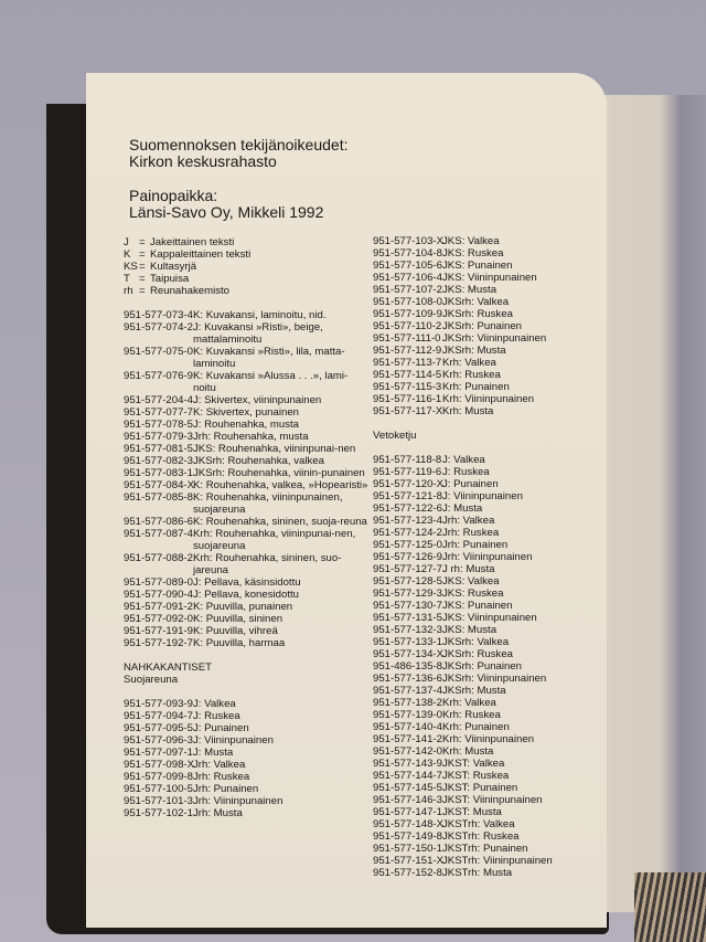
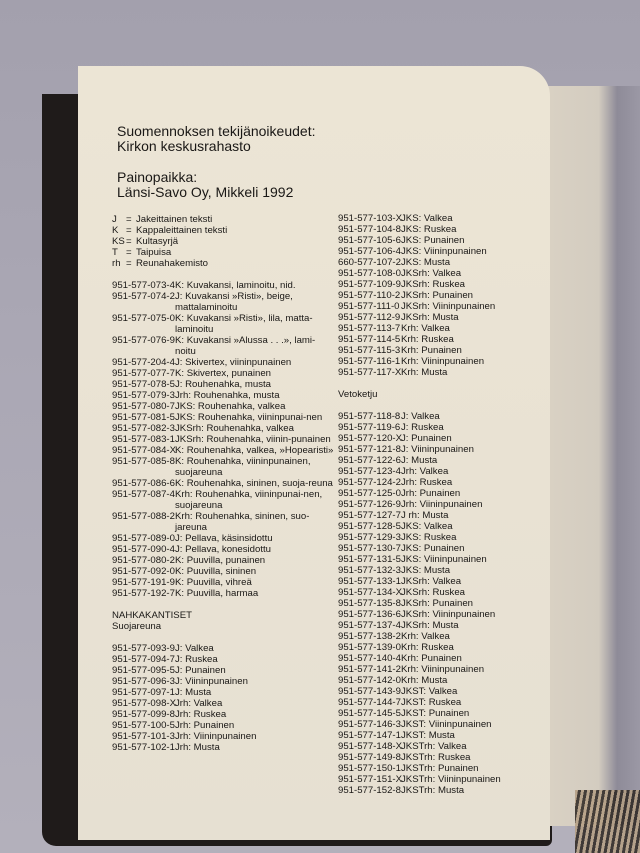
  Suomennoksen tekijänoikeudet:
  Kirkon keskusrahasto
  Painopaikka:
  Länsi-Savo Oy, Mikkeli 1992
  J
  =
  Jakeittainen teksti
  K
  =
  Kappaleittainen teksti
  KS
  =
  Kultasyrjä
  T
  =
  Taipuisa
  rh
  =
  Reunahakemisto
  951-577-073-4
  K: Kuvakansi, laminoitu, nid.
  951-577-074-2
  J: Kuvakansi »Risti», beige, mattalaminoitu
  951-577-075-0
  K: Kuvakansi »Risti», lila, matta-laminoitu
  951-577-076-9
  K: Kuvakansi »Alussa . . .», lami-noitu
  951-577-204-4
  J: Skivertex, viininpunainen
  951-577-077-7
  K: Skivertex, punainen
  951-577-078-5
  J: Rouhenahka, musta
  951-577-079-3
  Jrh: Rouhenahka, musta
+ 951-577-080-7
+ JKS: Rouhenahka, valkea
  951-577-081-5
  JKS: Rouhenahka, viininpunai-nen
  951-577-082-3
  JKSrh: Rouhenahka, valkea
  951-577-083-1
  JKSrh: Rouhenahka, viinin-punainen
  951-577-084-X
  K: Rouhenahka, valkea, »Hopearisti»
  951-577-085-8
  K: Rouhenahka, viininpunainen, suojareuna
  951-577-086-6
  K: Rouhenahka, sininen, suoja-reuna
  951-577-087-4
  Krh: Rouhenahka, viininpunai-nen, suojareuna
  951-577-088-2
  Krh: Rouhenahka, sininen, suo-jareuna
  951-577-089-0
  J: Pellava, käsinsidottu
  951-577-090-4
  J: Pellava, konesidottu
- 951-577-091-2
+ 951-577-080-2
  K: Puuvilla, punainen
  951-577-092-0
  K: Puuvilla, sininen
  951-577-191-9
  K: Puuvilla, vihreä
  951-577-192-7
  K: Puuvilla, harmaa
  NAHKAKANTISET
  Suojareuna
  951-577-093-9
  J: Valkea
  951-577-094-7
  J: Ruskea
  951-577-095-5
  J: Punainen
  951-577-096-3
  J: Viininpunainen
  951-577-097-1
  J: Musta
  951-577-098-X
  Jrh: Valkea
  951-577-099-8
  Jrh: Ruskea
  951-577-100-5
  Jrh: Punainen
  951-577-101-3
  Jrh: Viininpunainen
  951-577-102-1
  Jrh: Musta
  951-577-103-X
  JKS: Valkea
  951-577-104-8
  JKS: Ruskea
  951-577-105-6
  JKS: Punainen
  951-577-106-4
  JKS: Viininpunainen
- 951-577-107-2
+ 660-577-107-2
  JKS: Musta
  951-577-108-0
  JKSrh: Valkea
  951-577-109-9
  JKSrh: Ruskea
  951-577-110-2
  JKSrh: Punainen
  951-577-111-0
  JKSrh: Viininpunainen
  951-577-112-9
  JKSrh: Musta
  951-577-113-7
  Krh: Valkea
  951-577-114-5
  Krh: Ruskea
  951-577-115-3
  Krh: Punainen
  951-577-116-1
  Krh: Viininpunainen
  951-577-117-X
  Krh: Musta
  Vetoketju
  951-577-118-8
  J: Valkea
  951-577-119-6
  J: Ruskea
  951-577-120-X
  J: Punainen
  951-577-121-8
  J: Viininpunainen
  951-577-122-6
  J: Musta
  951-577-123-4
  Jrh: Valkea
  951-577-124-2
  Jrh: Ruskea
  951-577-125-0
  Jrh: Punainen
  951-577-126-9
  Jrh: Viininpunainen
  951-577-127-7
  J rh: Musta
  951-577-128-5
  JKS: Valkea
  951-577-129-3
  JKS: Ruskea
  951-577-130-7
  JKS: Punainen
  951-577-131-5
  JKS: Viininpunainen
  951-577-132-3
  JKS: Musta
  951-577-133-1
  JKSrh: Valkea
  951-577-134-X
  JKSrh: Ruskea
- 951-486-135-8
+ 951-577-135-8
  JKSrh: Punainen
  951-577-136-6
  JKSrh: Viininpunainen
  951-577-137-4
  JKSrh: Musta
  951-577-138-2
  Krh: Valkea
  951-577-139-0
  Krh: Ruskea
  951-577-140-4
  Krh: Punainen
  951-577-141-2
  Krh: Viininpunainen
  951-577-142-0
  Krh: Musta
  951-577-143-9
  JKST: Valkea
  951-577-144-7
  JKST: Ruskea
  951-577-145-5
  JKST: Punainen
  951-577-146-3
  JKST: Viininpunainen
  951-577-147-1
  JKST: Musta
  951-577-148-X
  JKSTrh: Valkea
  951-577-149-8
  JKSTrh: Ruskea
  951-577-150-1
  JKSTrh: Punainen
  951-577-151-X
  JKSTrh: Viininpunainen
  951-577-152-8
  JKSTrh: Musta
